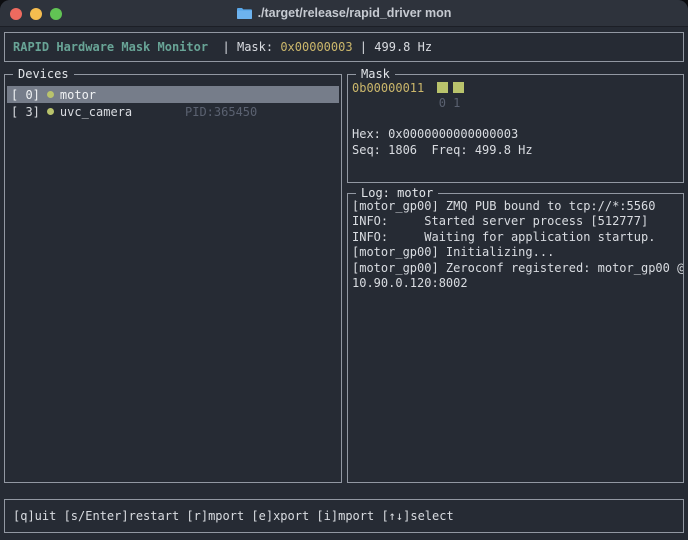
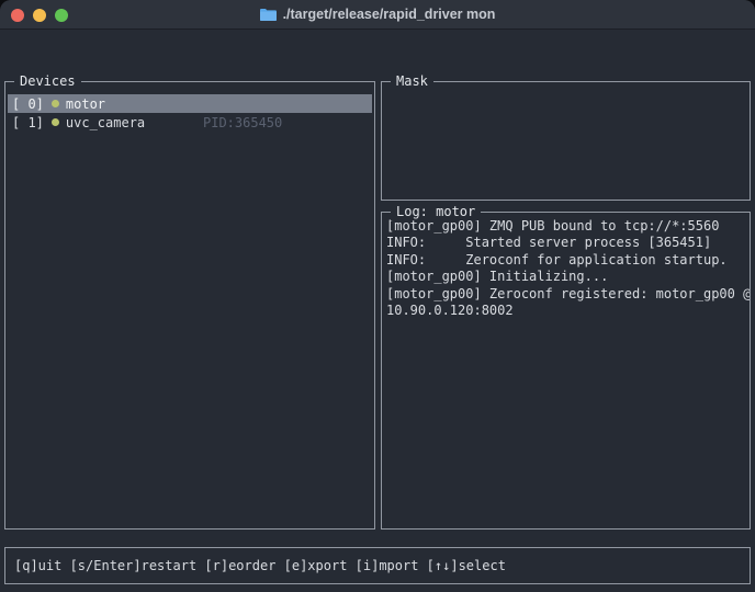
  ./target/release/rapid_driver mon
- RAPID Hardware Mask Monitor
- | Mask:
- 0x00000003
- |
- 499.8 Hz
  Devices
  [ 0]
  motor
- [ 3]
+ [ 1]
  uvc_camera
  PID:365450
  Mask
- 0b00000011
- 0 1
- Hex: 0x0000000000000003
- Seq: 1806 Freq: 499.8 Hz
  Log: motor
  [motor_gp00] ZMQ PUB bound to tcp://*:5560
- INFO: Started server process [512777]
+ INFO: Started server process [365451]
- INFO: Waiting for application startup.
+ INFO: Zeroconf for application startup.
  [motor_gp00] Initializing...
  [motor_gp00] Zeroconf registered: motor_gp00 @
  10.90.0.120:8002
- [q]uit [s/Enter]restart [r]mport [e]xport [i]mport [↑↓]select
+ [q]uit [s/Enter]restart [r]eorder [e]xport [i]mport [↑↓]select
